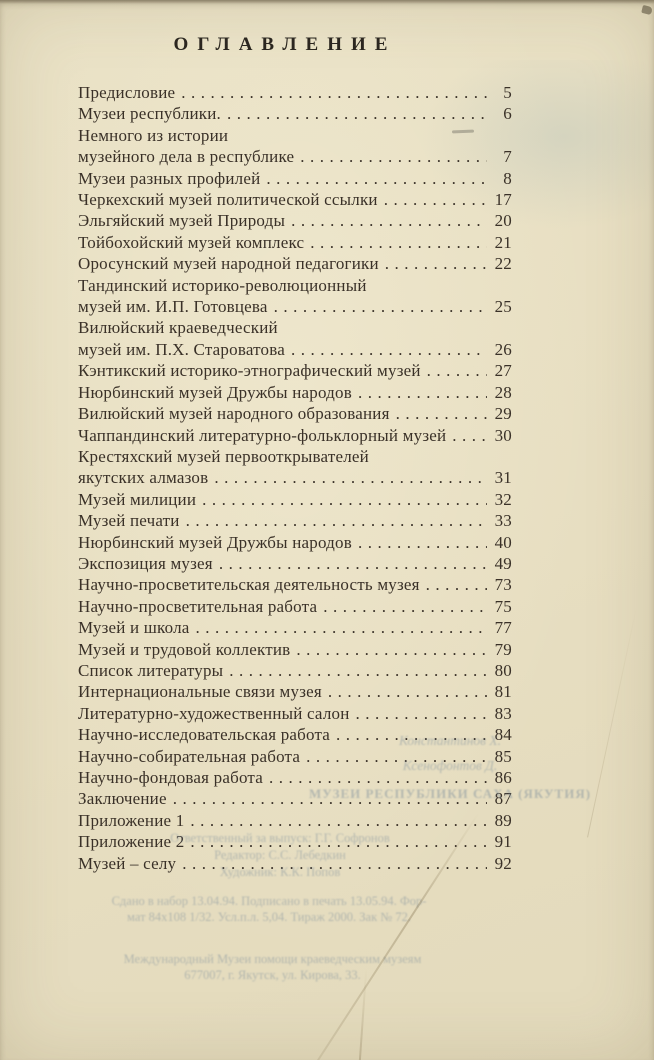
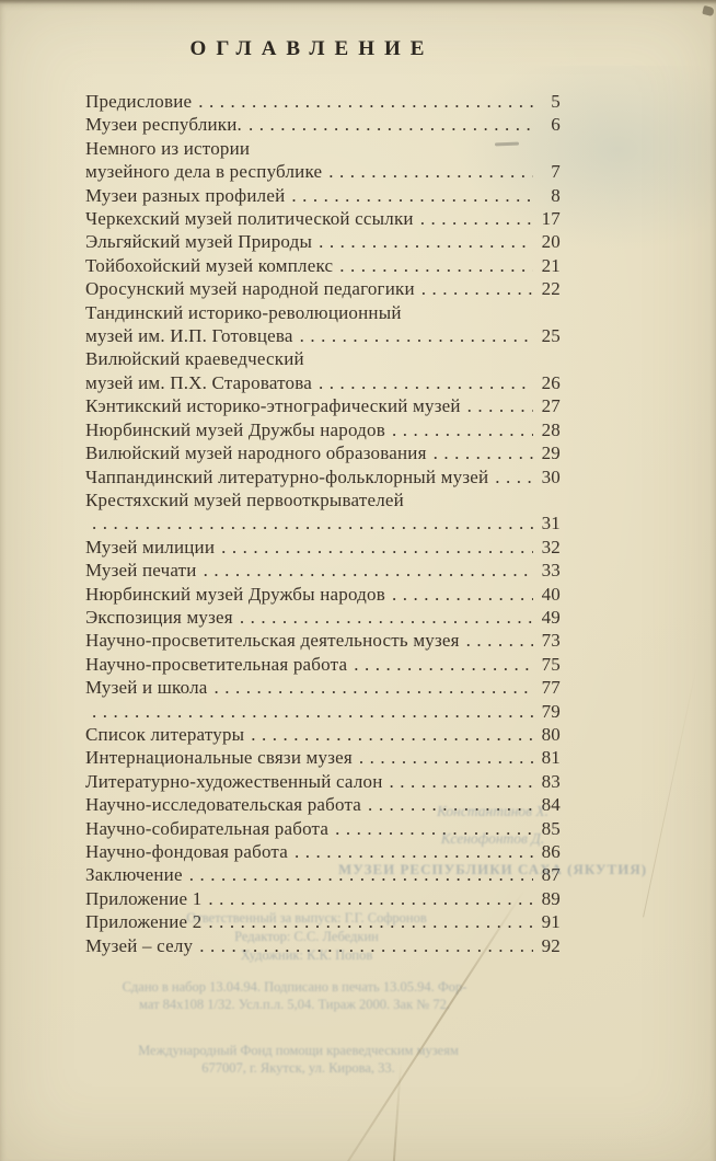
  ОГЛАВЛЕНИЕ
  Предисловие
  5
  Музеи республики.
  6
  Немного из истории
  музейного дела в республике
  7
  Музеи разных профилей
  8
  Черкехский музей политической ссылки
  17
  Эльгяйский музей Природы
  20
  Тойбохойский музей комплекс
  21
  Оросунский музей народной педагогики
  22
  Тандинский историко-революционный
  музей им. И.П. Готовцева
  25
  Вилюйский краеведческий
  музей им. П.Х. Староватова
  26
  Кэнтикский историко-этнографический музей
  27
  Нюрбинский музей Дружбы народов
  28
  Вилюйский музей народного образования
  29
  Чаппандинский литературно-фольклорный музей
  30
  Крестяхский музей первооткрывателей
- якутских алмазов
  31
  Музей милиции
  32
  Музей печати
  33
  Нюрбинский музей Дружбы народов
  40
  Экспозиция музея
  49
  Научно-просветительская деятельность музея
  73
  Научно-просветительная работа
  75
  Музей и школа
  77
- Музей и трудовой коллектив
  79
  Список литературы
  80
  Интернациональные связи музея
  81
  Литературно-художественный салон
  83
  Научно-исследовательская работа
  84
  Научно-собирательная работа
  85
  Научно-фондовая работа
  86
  Заключение
  87
  Приложение 1
  89
  Приложение 2
  91
  Музей – селу
  92
  Константинов Х.
  Ксенофонтов Д.
  МУЗЕИ РЕСПУБЛИКИ САХА (ЯКУТИЯ)
  Ответственный за выпуск: Г.Г. Софронов
  Редактор: С.С. Лебедкин
  Художник: К.К. Попов
  Сдано в набор 13.04.94. Подписано в печать 13.05.94. Фо-
  мат 84х108 1/32. Усл.п.л. 5,04. Тираж 2000. Зак № 72
- Международный Музеи помощи краеведческим музеям
+ Международный Фонд помощи краеведческим музеям
  677007, г. Якутск, ул. Кирова, 33.
